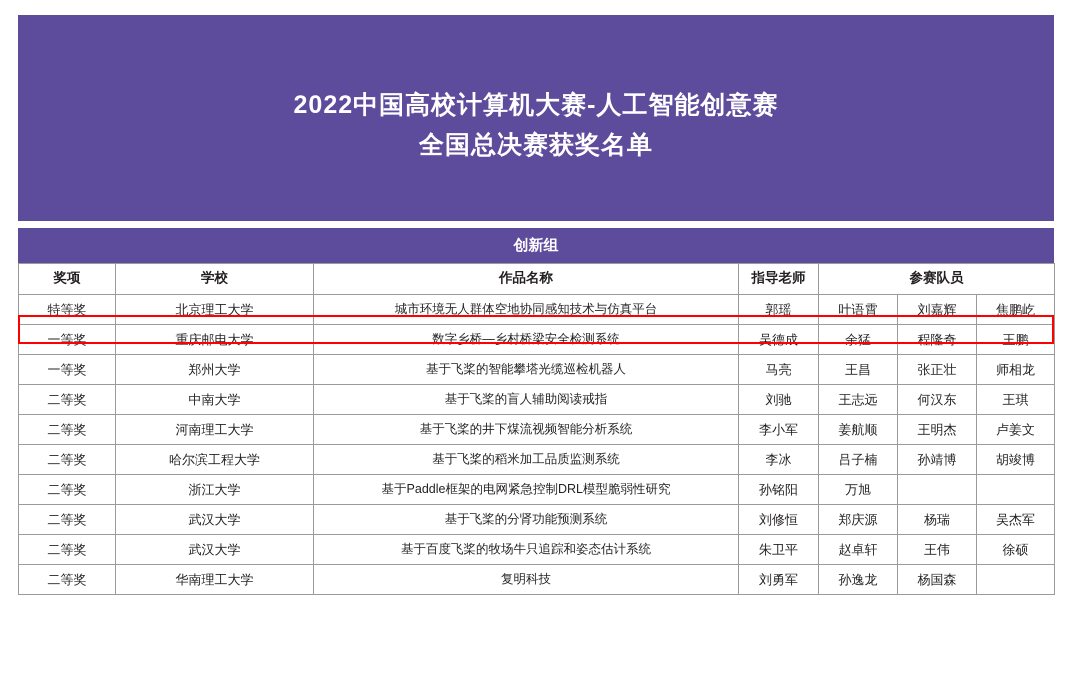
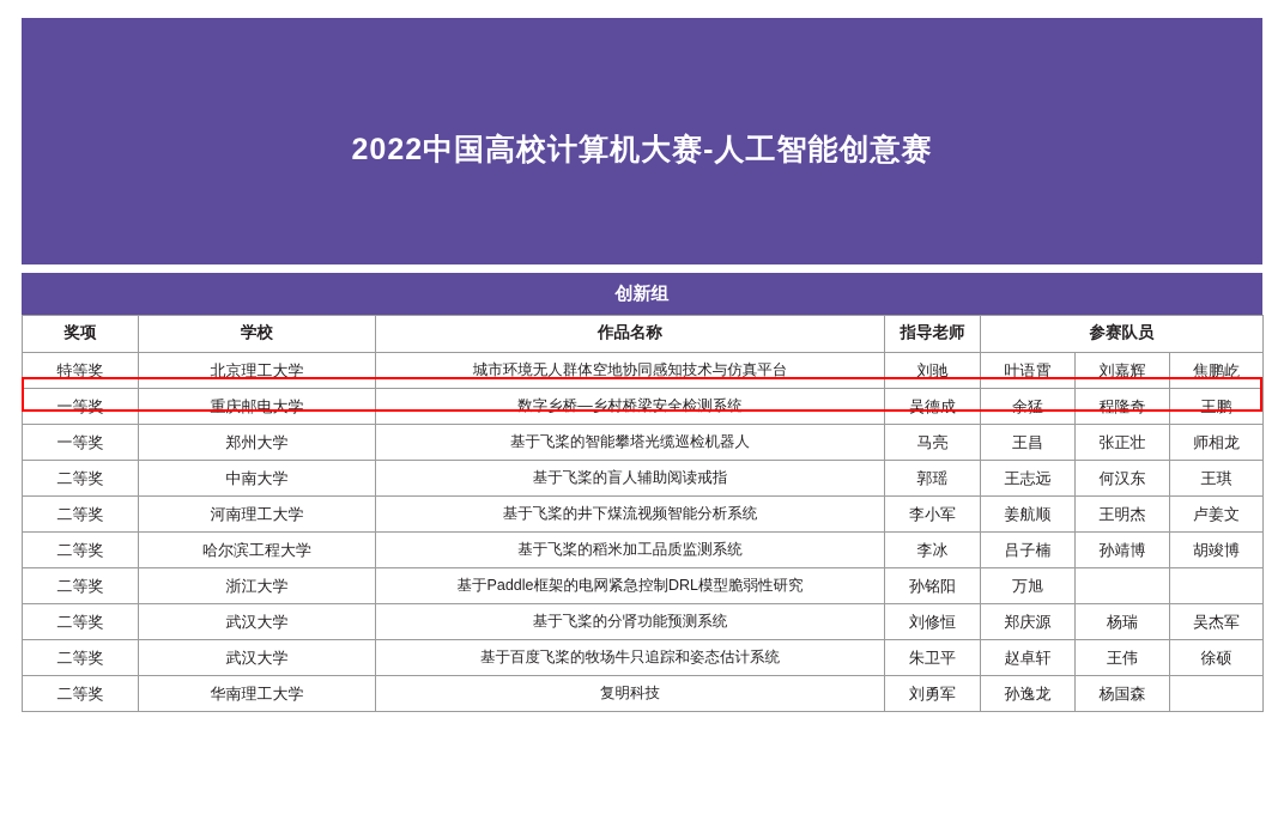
  2022中国高校计算机大赛-人工智能创意赛
- 全国总决赛获奖名单
  创新组
  奖项	学校	作品名称	指导老师	参赛队员
- 特等奖	北京理工大学	城市环境无人群体空地协同感知技术与仿真平台	郭瑶	叶语霄	刘嘉辉	焦鹏屹
+ 特等奖	北京理工大学	城市环境无人群体空地协同感知技术与仿真平台	刘驰	叶语霄	刘嘉辉	焦鹏屹
  一等奖	重庆邮电大学	数字乡桥—乡村桥梁安全检测系统	吴德成	余猛	程隆奇	王鹏
  一等奖	郑州大学	基于飞桨的智能攀塔光缆巡检机器人	马亮	王昌	张正壮	师相龙
- 二等奖	中南大学	基于飞桨的盲人辅助阅读戒指	刘驰	王志远	何汉东	王琪
+ 二等奖	中南大学	基于飞桨的盲人辅助阅读戒指	郭瑶	王志远	何汉东	王琪
  二等奖	河南理工大学	基于飞桨的井下煤流视频智能分析系统	李小军	姜航顺	王明杰	卢姜文
  二等奖	哈尔滨工程大学	基于飞桨的稻米加工品质监测系统	李冰	吕子楠	孙靖博	胡竣博
  二等奖	浙江大学	基于Paddle框架的电网紧急控制DRL模型脆弱性研究	孙铭阳	万旭
  二等奖	武汉大学	基于飞桨的分肾功能预测系统	刘修恒	郑庆源	杨瑞	吴杰军
  二等奖	武汉大学	基于百度飞桨的牧场牛只追踪和姿态估计系统	朱卫平	赵卓轩	王伟	徐硕
  二等奖	华南理工大学	复明科技	刘勇军	孙逸龙	杨国森
